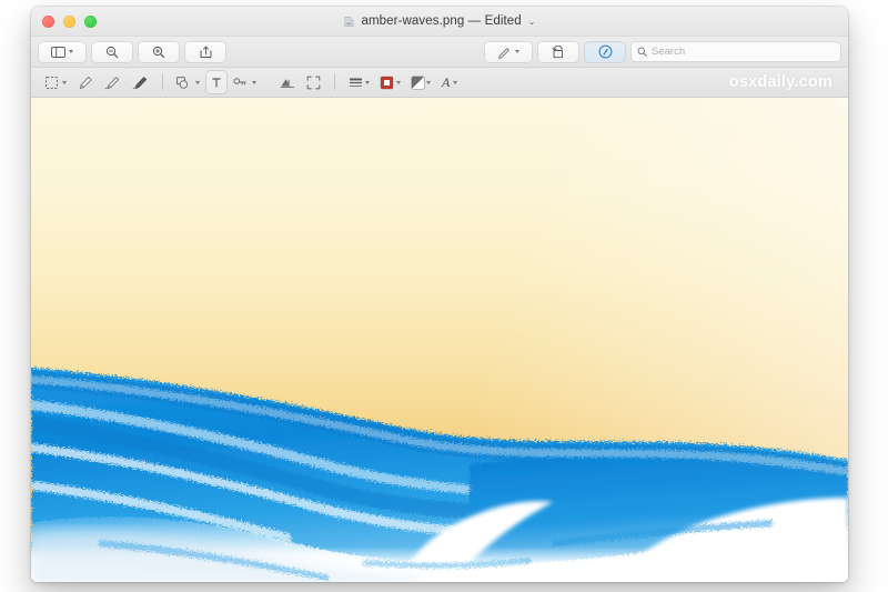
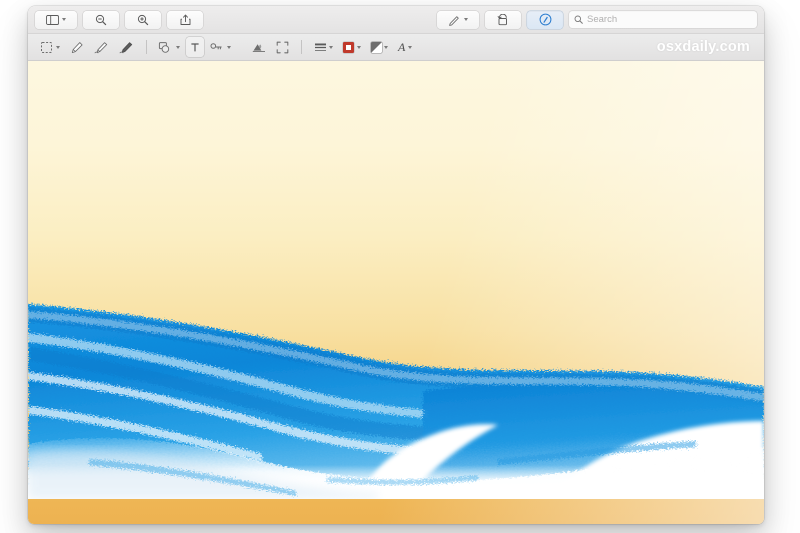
- amber-waves.png — Edited
- ⌄
  Search
  A
  osxdaily.com
